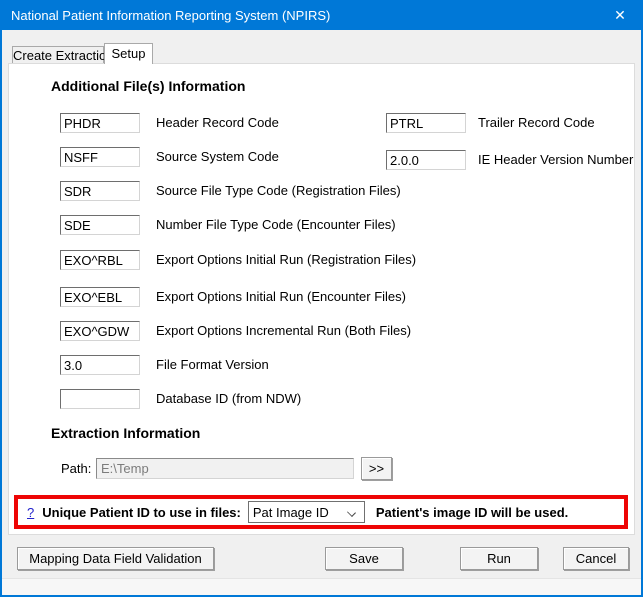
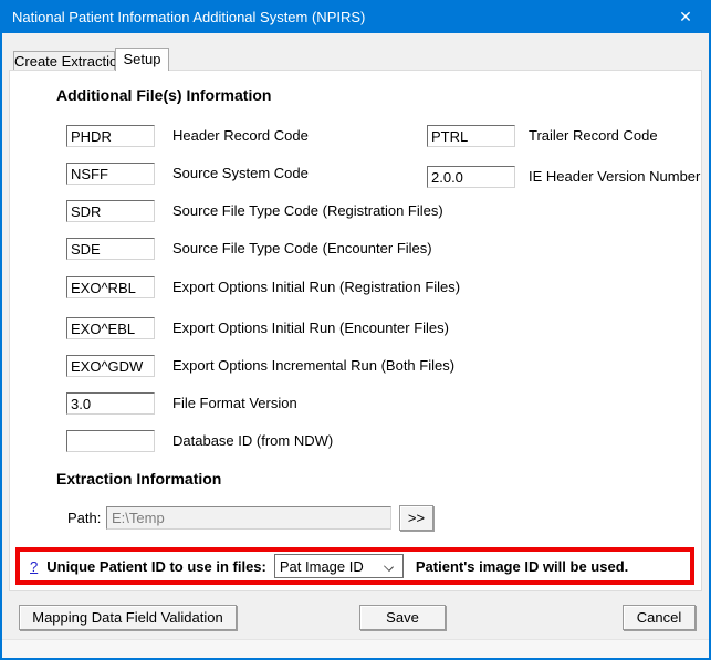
- National Patient Information Reporting System (NPIRS)
+ National Patient Information Additional System (NPIRS)
  ✕
  Create Extractio
  Setup
  Additional File(s) Information
  PHDR
  Header Record Code
  NSFF
  Source System Code
  SDR
  Source File Type Code (Registration Files)
  SDE
- Number File Type Code (Encounter Files)
+ Source File Type Code (Encounter Files)
  EXO^RBL
  Export Options Initial Run (Registration Files)
  EXO^EBL
  Export Options Initial Run (Encounter Files)
  EXO^GDW
  Export Options Incremental Run (Both Files)
  3.0
  File Format Version
  Database ID (from NDW)
  PTRL
  Trailer Record Code
  2.0.0
  IE Header Version Number
  Extraction Information
  Path:
  E:\Temp
  >>
  ?
  Unique Patient ID to use in files:
  Pat Image ID
  Patient's image ID will be used.
  Mapping Data Field Validation
  Save
- Run
  Cancel
